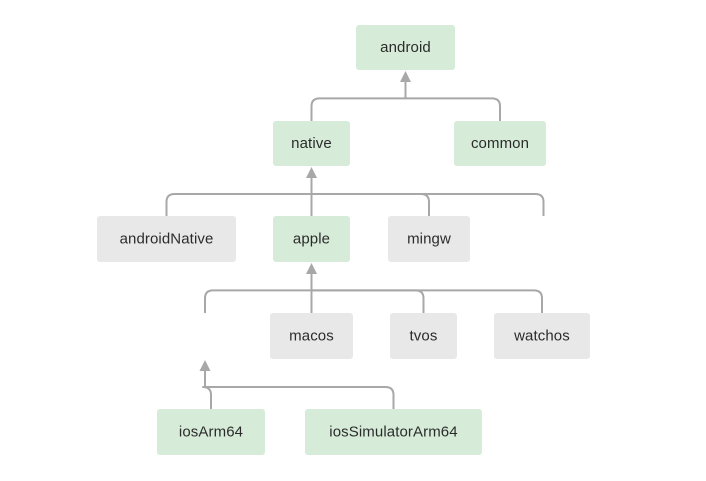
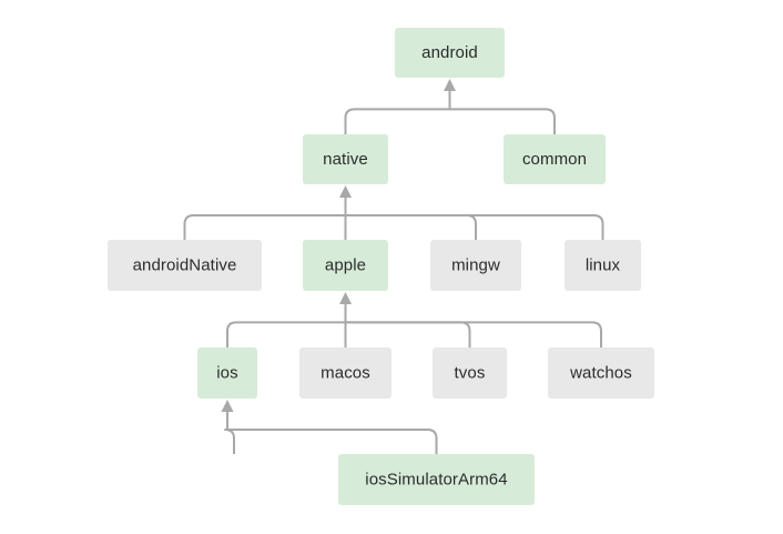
  android
  native
  common
  androidNative
  apple
  mingw
+ linux
+ ios
  macos
  tvos
  watchos
- iosArm64
  iosSimulatorArm64
